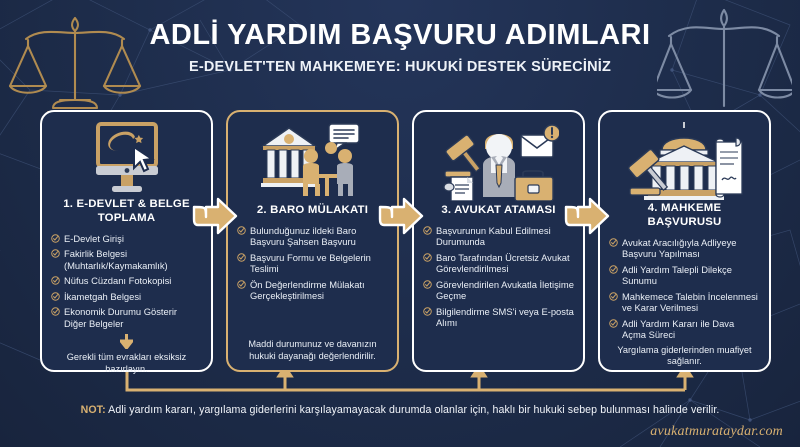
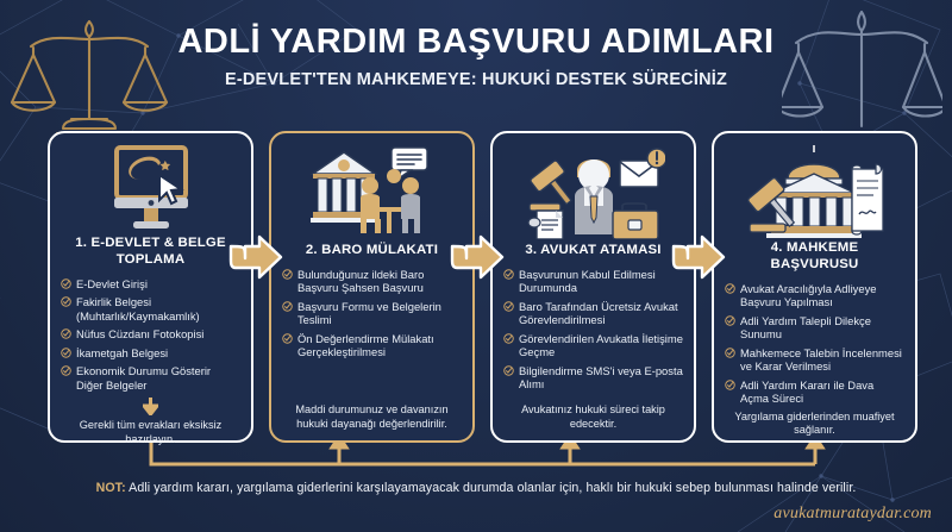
  ADLİ YARDIM BAŞVURU ADIMLARI
  E-DEVLET'TEN MAHKEMEYE: HUKUKİ DESTEK SÜRECİNİZ
  1. E-DEVLET & BELGE TOPLAMA
  E-Devlet Girişi
  Fakirlik Belgesi (Muhtarlık/Kaymakamlık)
  Nüfus Cüzdanı Fotokopisi
  İkametgah Belgesi
  Ekonomik Durumu Gösterir Diğer Belgeler
  Gerekli tüm evrakları eksiksiz hazırlayın.
  2. BARO MÜLAKATI
  Bulunduğunuz ildeki Baro Başvuru Şahsen Başvuru
  Başvuru Formu ve Belgelerin Teslimi
  Ön Değerlendirme Mülakatı Gerçekleştirilmesi
  Maddi durumunuz ve davanızın hukuki dayanağı değerlendirilir.
  3. AVUKAT ATAMASI
  Başvurunun Kabul Edilmesi Durumunda
  Baro Tarafından Ücretsiz Avukat Görevlendirilmesi
  Görevlendirilen Avukatla İletişime Geçme
  Bilgilendirme SMS'i veya E-posta Alımı
+ Avukatınız hukuki süreci takip edecektir.
  4. MAHKEME BAŞVURUSU
  Avukat Aracılığıyla Adliyeye Başvuru Yapılması
  Adli Yardım Talepli Dilekçe Sunumu
  Mahkemece Talebin İncelenmesi ve Karar Verilmesi
  Adli Yardım Kararı ile Dava Açma Süreci
  Yargılama giderlerinden muafiyet sağlanır.
  NOT: Adli yardım kararı, yargılama giderlerini karşılayamayacak durumda olanlar için, haklı bir hukuki sebep bulunması halinde verilir.
  avukatmurataydar.com
